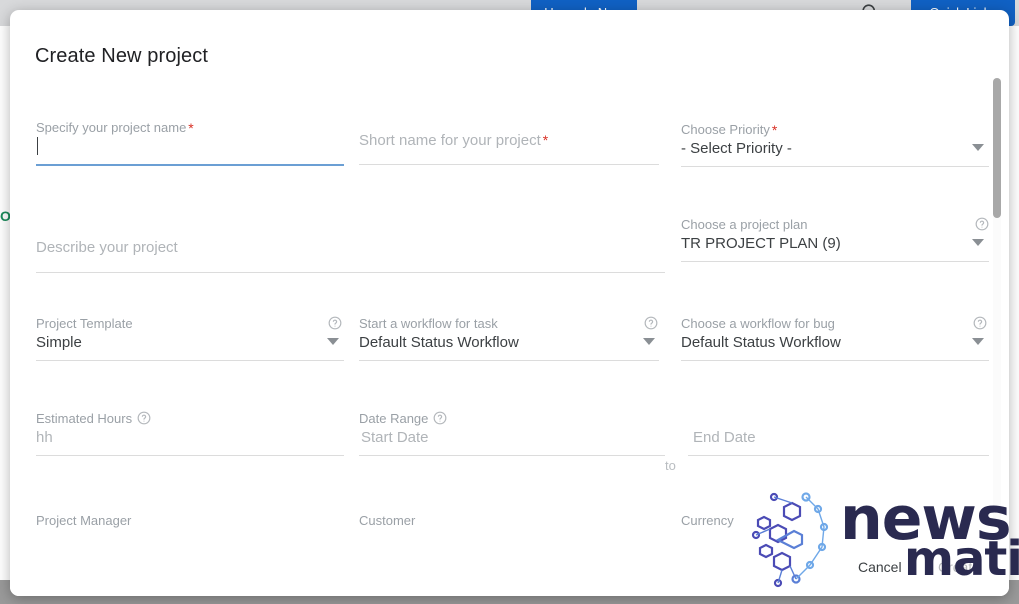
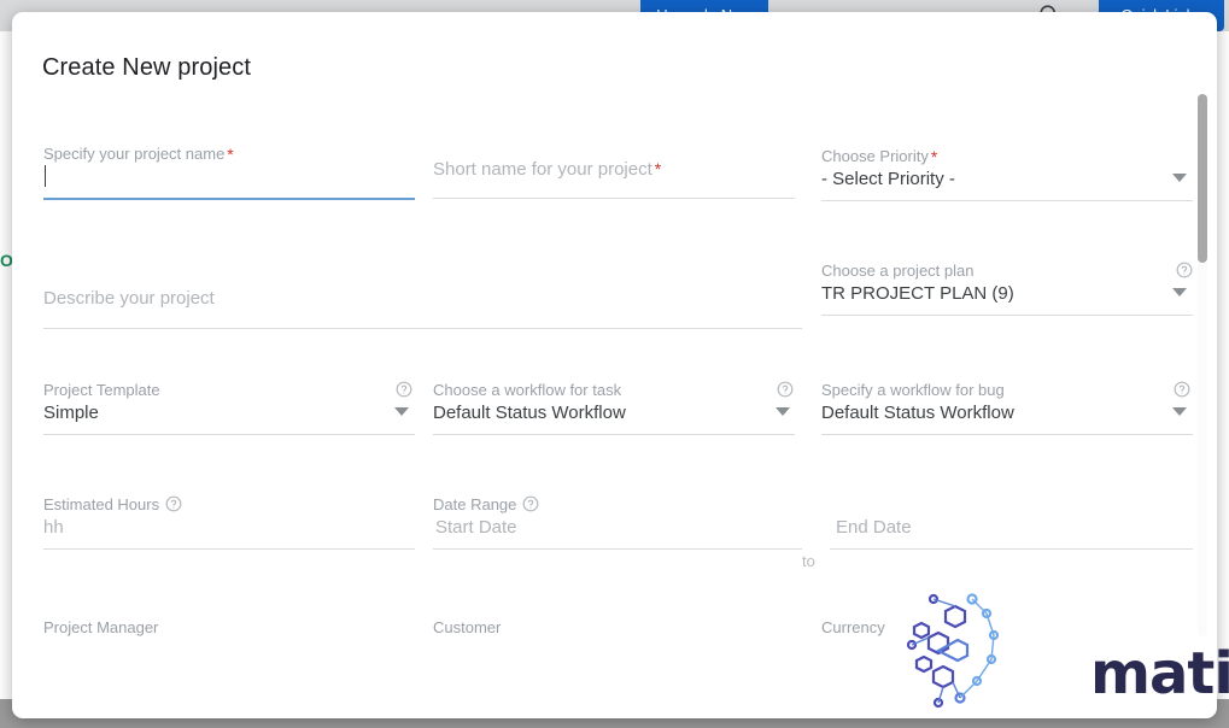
  Create New project
  Specify your project name *
  Short name for your project *
  Choose Priority *
  - Select Priority -
  Describe your project
  Choose a project plan
  TR PROJECT PLAN (9)
  Project Template
  Simple
- Start a workflow for task
+ Choose a workflow for task
  Default Status Workflow
- Choose a workflow for bug
+ Specify a workflow for bug
  Default Status Workflow
  Estimated Hours
  hh
  Date Range
  Start Date
  to
  End Date
  Project Manager
  Customer
  Currency
- Cancel
- Create
- news
  mati
